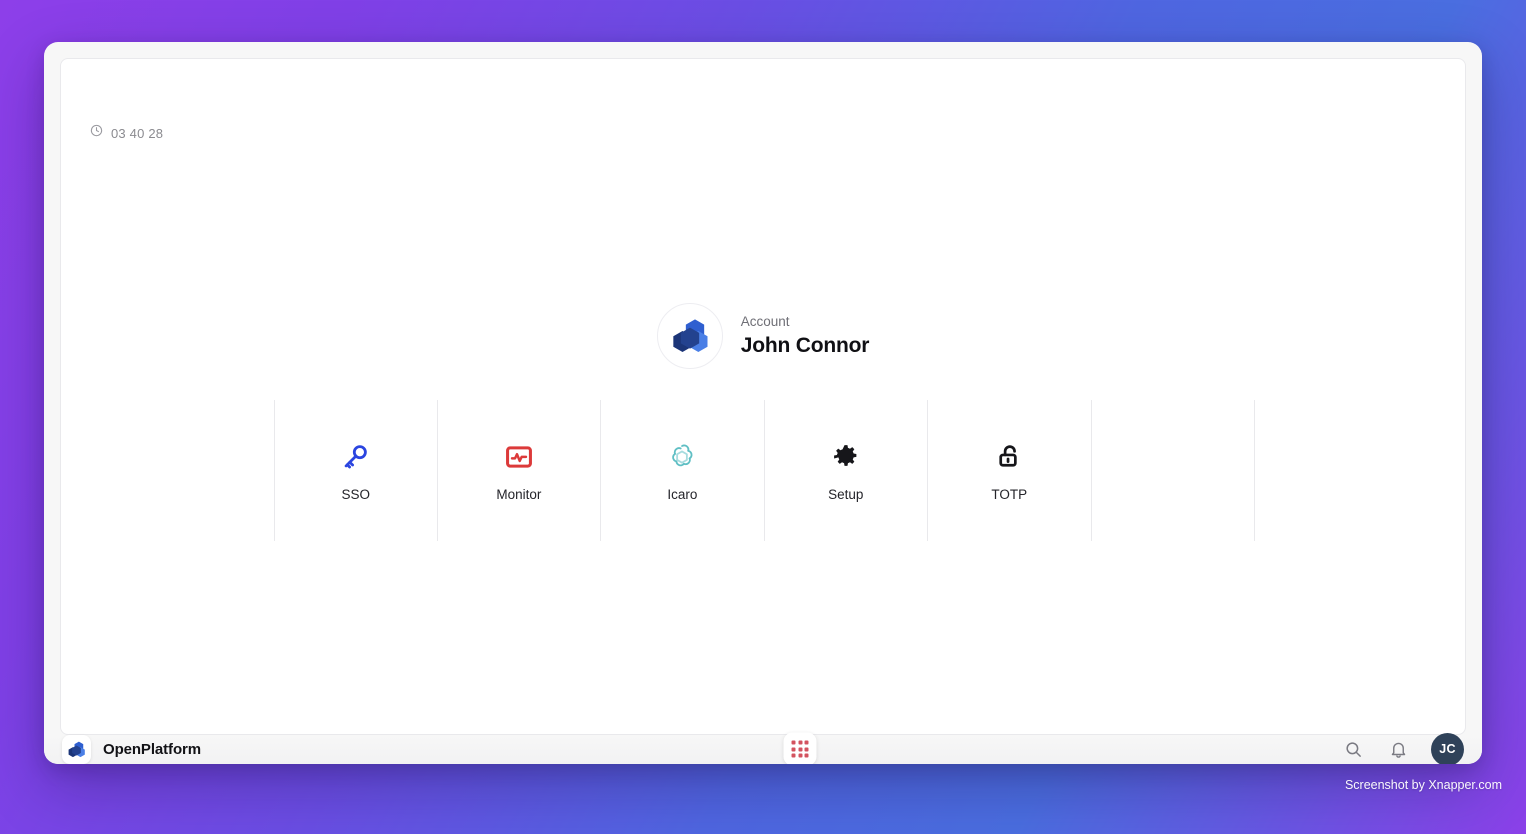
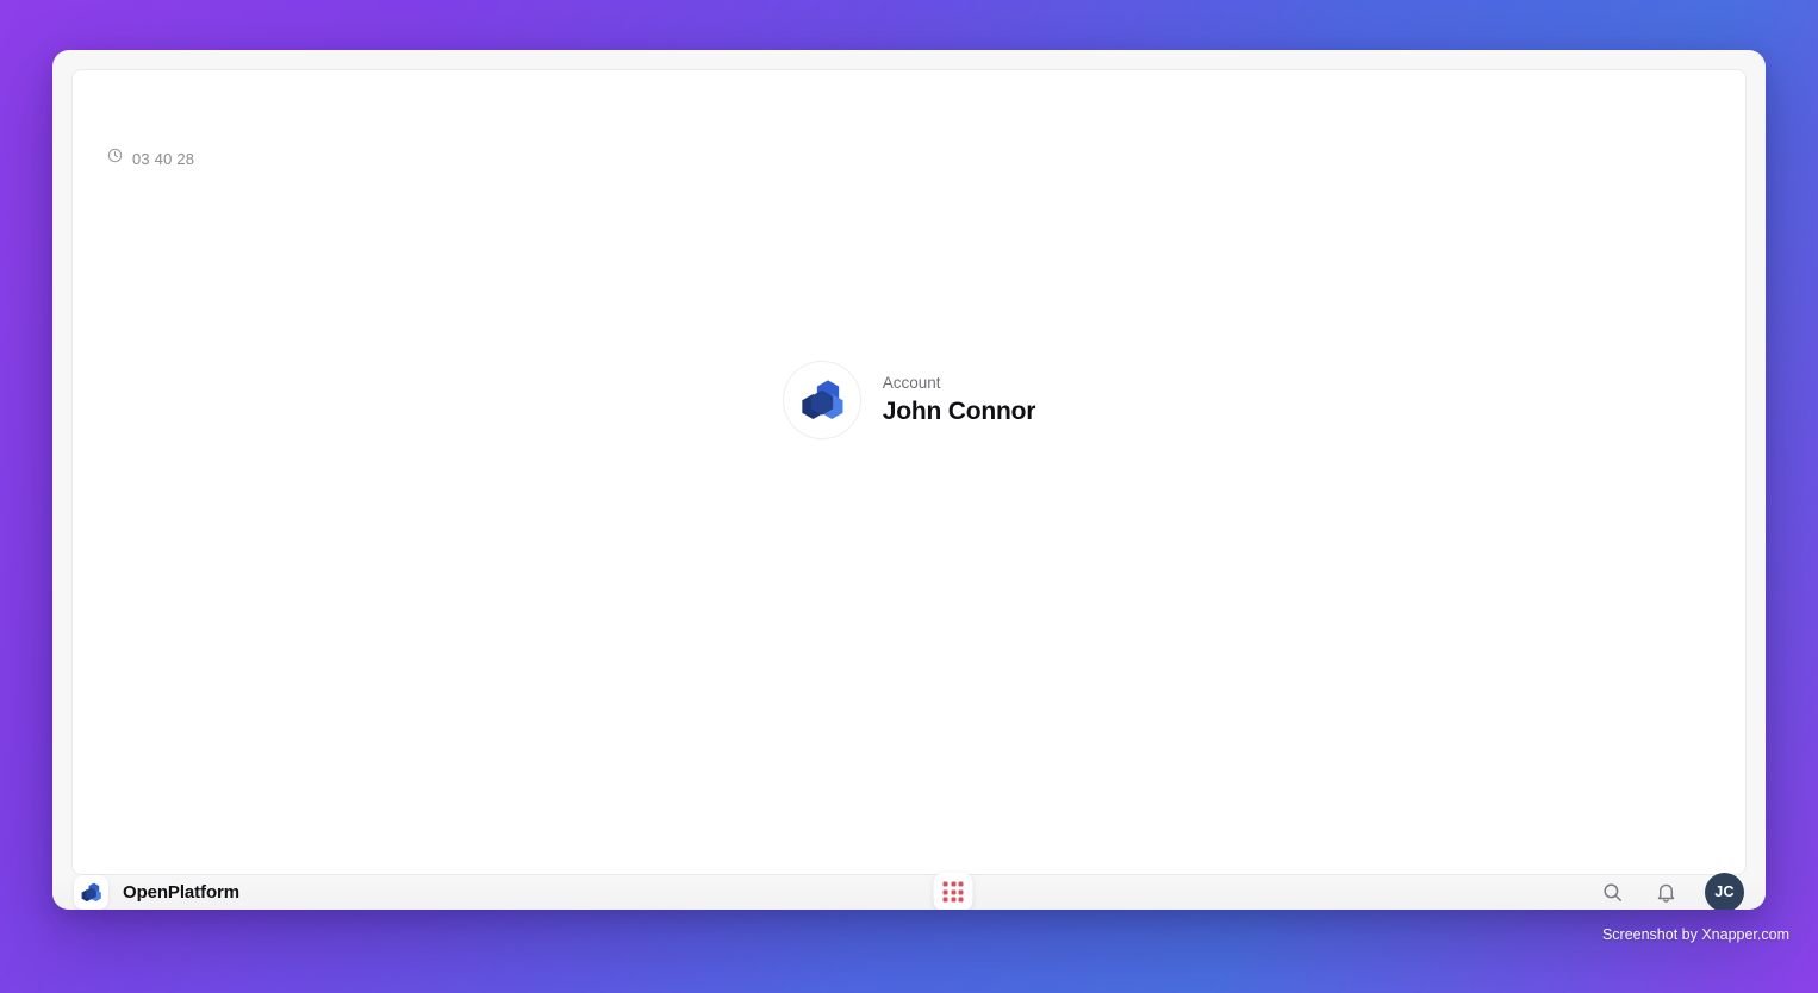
  03 40 28
  Account
  John Connor
- SSO
- Monitor
- Icaro
- Setup
- TOTP
  OpenPlatform
  JC
  Screenshot by Xnapper.com
